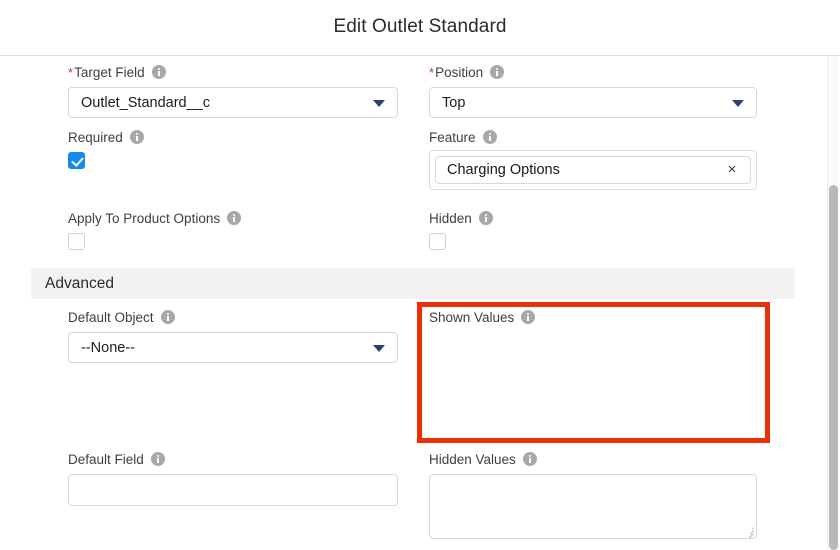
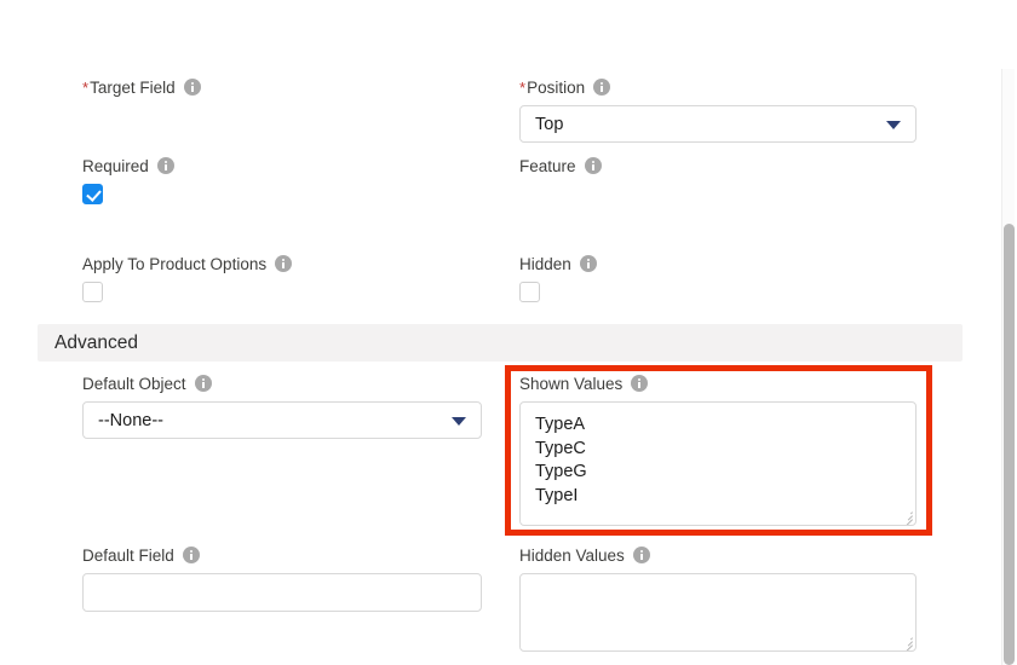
- Edit Outlet Standard
  *Target Field
- Outlet_Standard__c
  *Position
  Top
  Required
  Feature
- Charging Options
- ×
  Apply To Product Options
  Hidden
  Advanced
  Default Object
  --None--
  Shown Values
+ TypeA
+ TypeC
+ TypeG
+ TypeI
  Default Field
  Hidden Values
